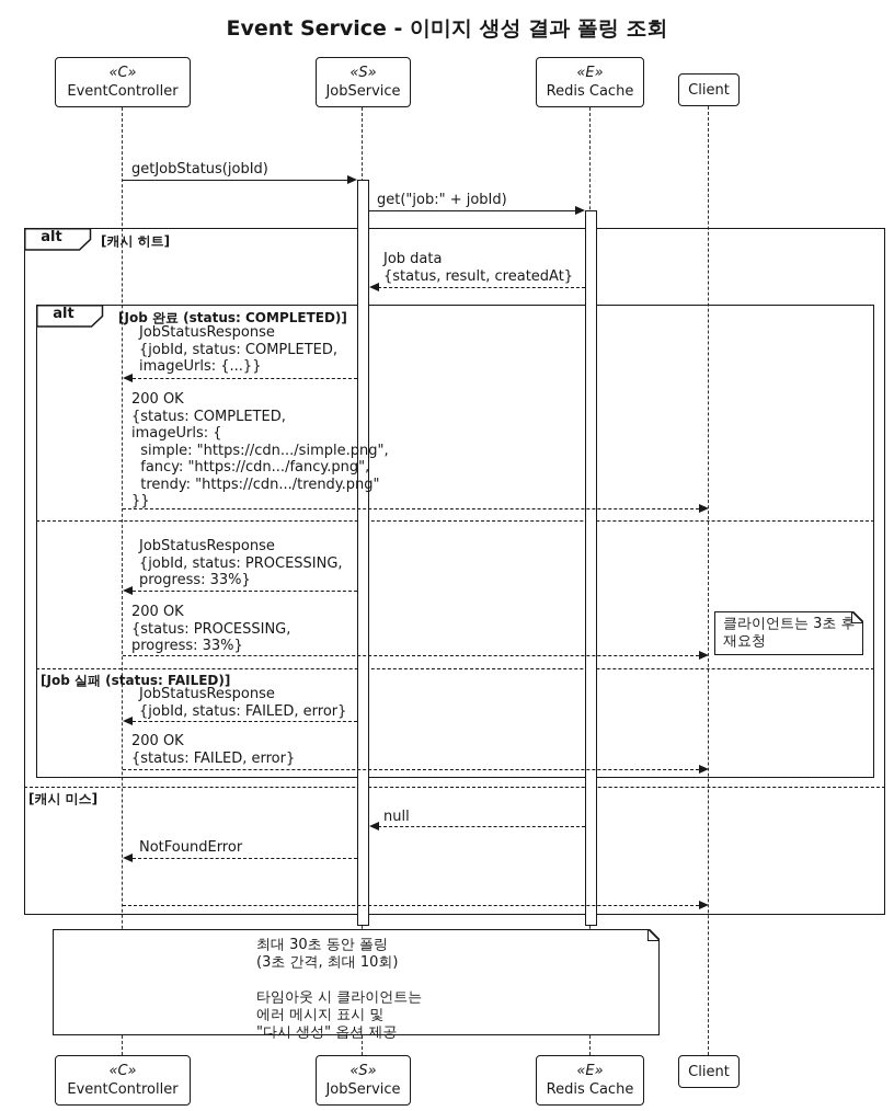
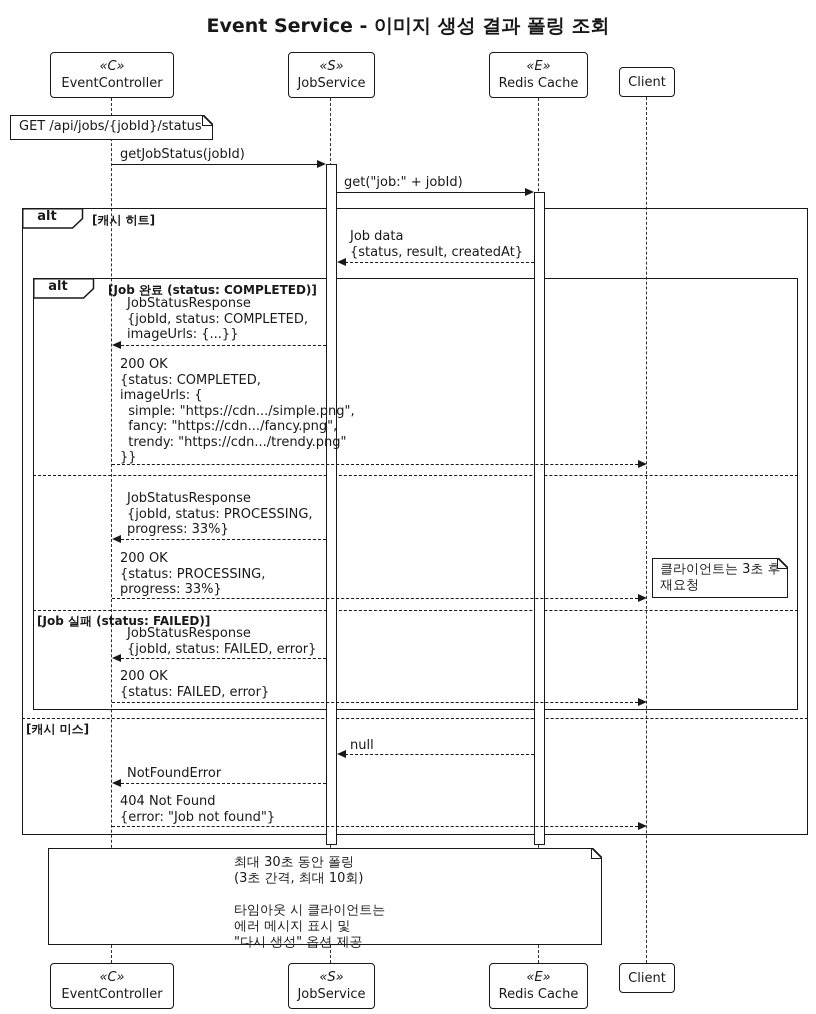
  Event Service - 이미지 생성 결과 폴링 조회
  alt
  alt
  [캐시 히트]
  [Job 완료 (status: COMPLETED)]
  [Job 실패 (status: FAILED)]
  [캐시 미스]
  getJobStatus(jobId)
  get("job:" + jobId)
  Job data
  {status, result, createdAt}
  JobStatusResponse
  {jobId, status: COMPLETED,
  imageUrls: {...}}
  200 OK
  {status: COMPLETED,
  imageUrls: {
  simple: "https://cdn.../simple.png",
  fancy: "https://cdn.../fancy.png",
  trendy: "https://cdn.../trendy.png"
  }}
  JobStatusResponse
  {jobId, status: PROCESSING,
  progress: 33%}
  200 OK
  {status: PROCESSING,
  progress: 33%}
  JobStatusResponse
  {jobId, status: FAILED, error}
  200 OK
  {status: FAILED, error}
  null
  NotFoundError
+ 404 Not Found
+ {error: "Job not found"}
+ GET /api/jobs/{jobId}/status
  클라이언트는 3초 후
  재요청
  최대 30초 동안 폴링
  (3초 간격, 최대 10회)
  타임아웃 시 클라이언트는
  에러 메시지 표시 및
  "다시 생성" 옵션 제공
  «C»
  EventController
  «S»
  JobService
  «E»
  Redis Cache
  Client
  «C»
  EventController
  «S»
  JobService
  «E»
  Redis Cache
  Client
